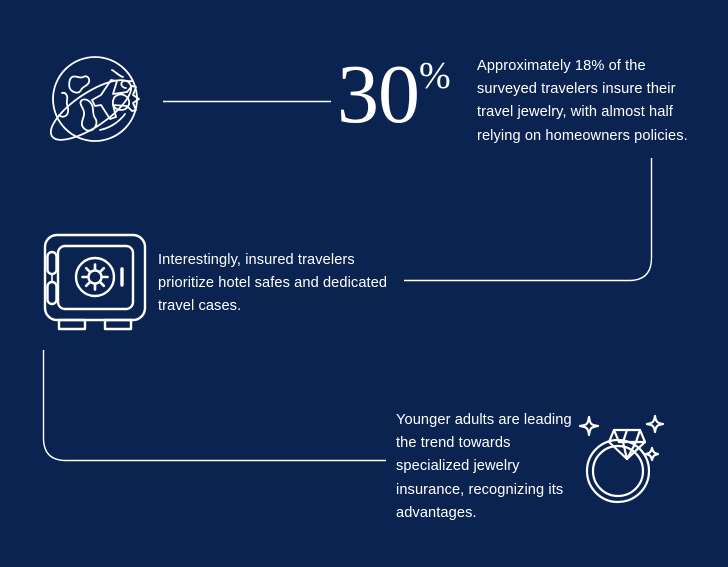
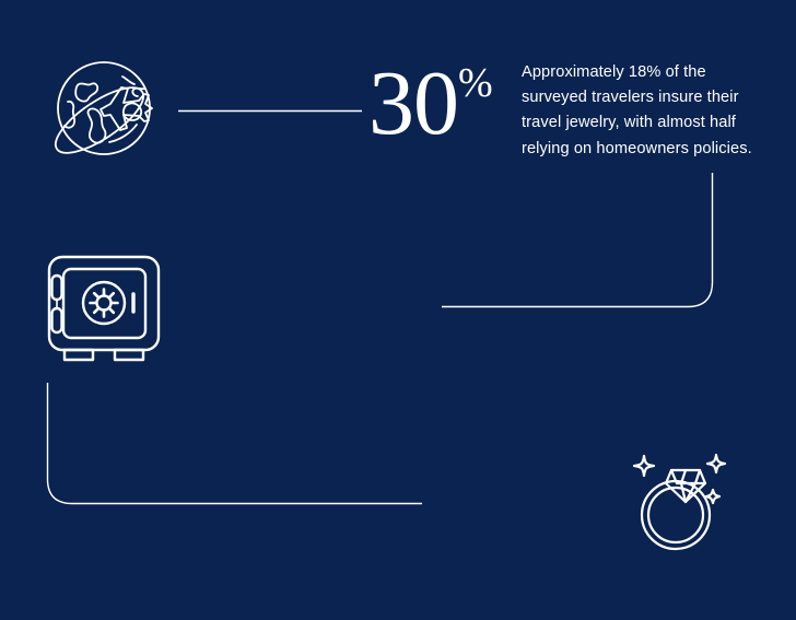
  30%
  Approximately 18% of the surveyed travelers insure their travel jewelry, with almost half relying on homeowners policies.
- Interestingly, insured travelers prioritize hotel safes and dedicated travel cases.
- Younger adults are leading the trend towards specialized jewelry insurance, recognizing its advantages.
